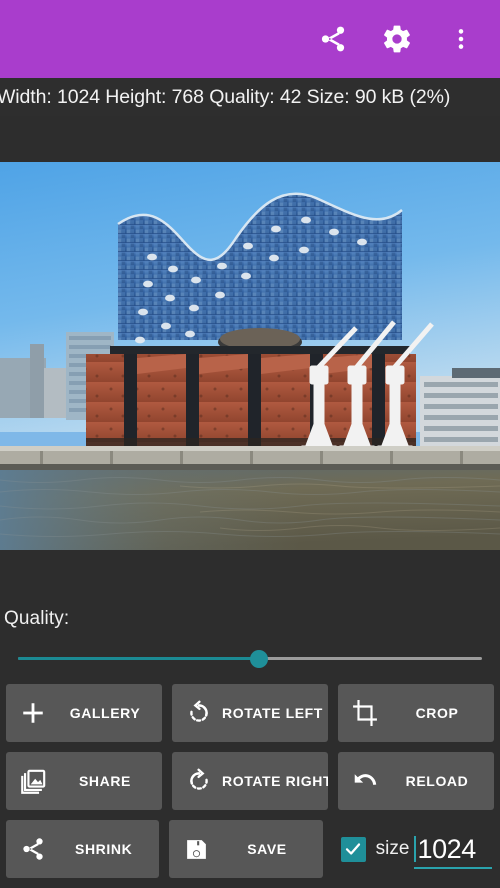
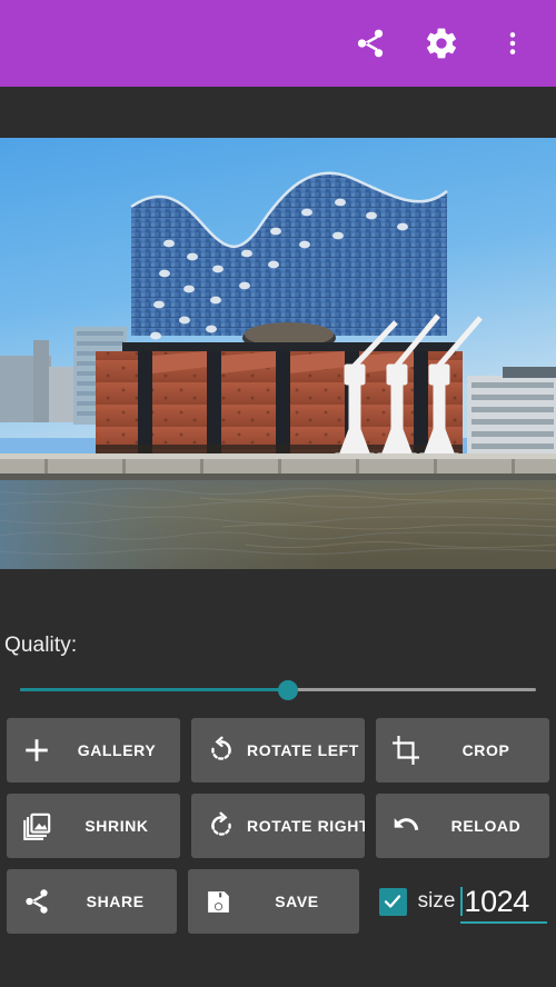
- Width: 1024 Height: 768 Quality: 42 Size: 90 kB (2%)
  Quality:
  GALLERY
  ROTATE LEFT
  CROP
- SHARE
+ SHRINK
  ROTATE RIGHT
  RELOAD
- SHRINK
+ SHARE
  SAVE
  size
  1024
